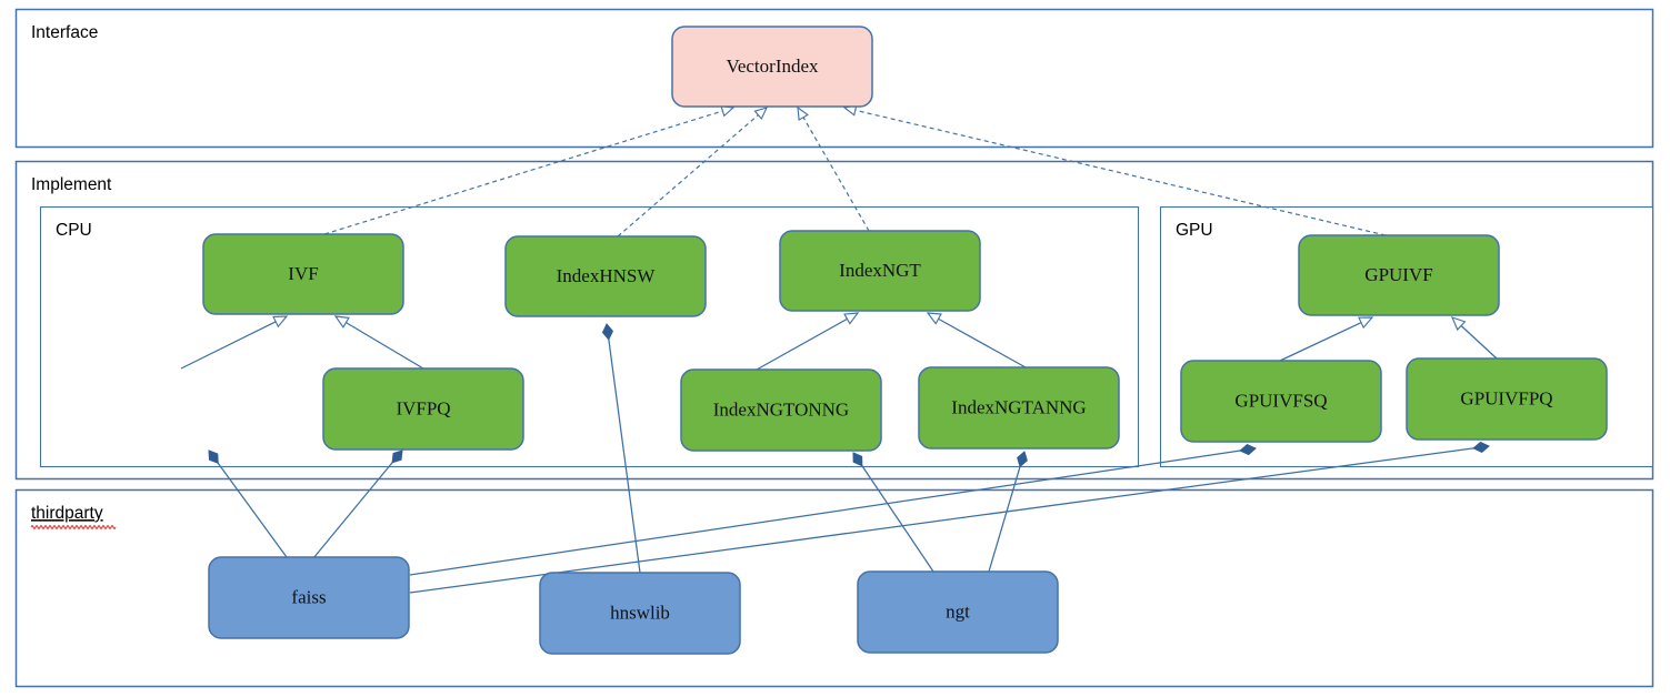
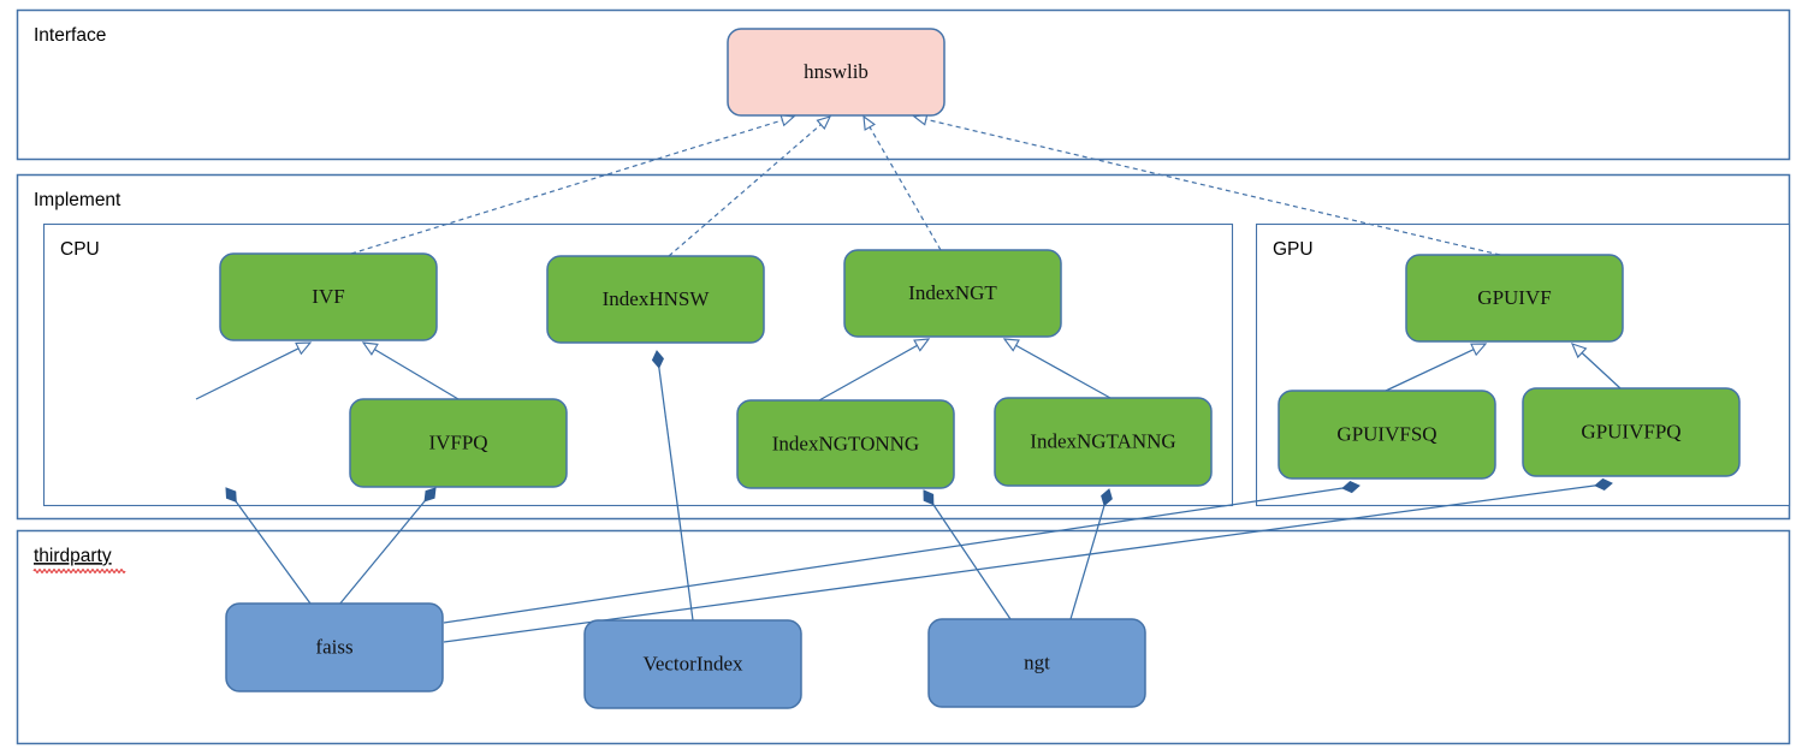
  Interface
  Implement
  CPU
  GPU
  thirdparty
- VectorIndex
+ hnswlib
  IVF
  IndexHNSW
  IndexNGT
  GPUIVF
  IVFPQ
  IndexNGTONNG
  IndexNGTANNG
  GPUIVFSQ
  GPUIVFPQ
  faiss
- hnswlib
+ VectorIndex
  ngt
